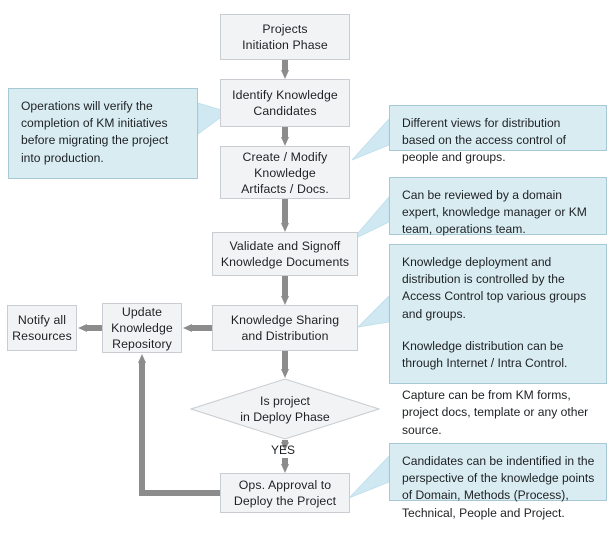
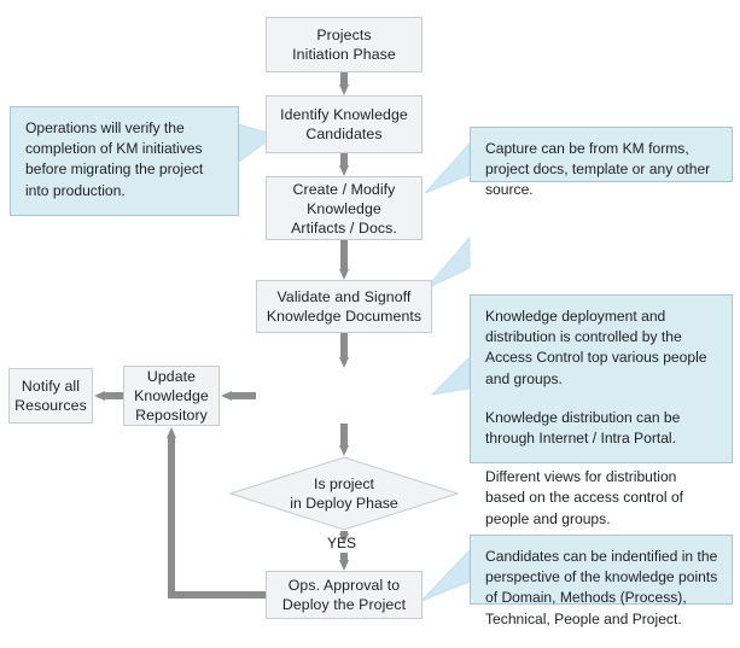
  Projects
  Initiation Phase
  Identify Knowledge
  Candidates
  Create / Modify
  Knowledge
  Artifacts / Docs.
  Validate and Signoff
  Knowledge Documents
- Knowledge Sharing
- and Distribution
  Update
  Knowledge
  Repository
  Notify all
  Resources
  Is project
  in Deploy Phase
  Ops. Approval to
  Deploy the Project
  YES
  Operations will verify the completion of KM initiatives before migrating the project into production.
- Different views for distribution based on the access control of people and groups.
+ Capture can be from KM forms, project docs, template or any other source.
- Can be reviewed by a domain expert, knowledge manager or KM team, operations team.
- Knowledge deployment and distribution is controlled by the Access Control top various groups and groups.
+ Knowledge deployment and distribution is controlled by the Access Control top various people and groups.
- Knowledge distribution can be through Internet / Intra Control.
+ Knowledge distribution can be through Internet / Intra Portal.
- Capture can be from KM forms, project docs, template or any other source.
+ Different views for distribution based on the access control of people and groups.
  Candidates can be indentified in the perspective of the knowledge points of Domain, Methods (Process), Technical, People and Project.
